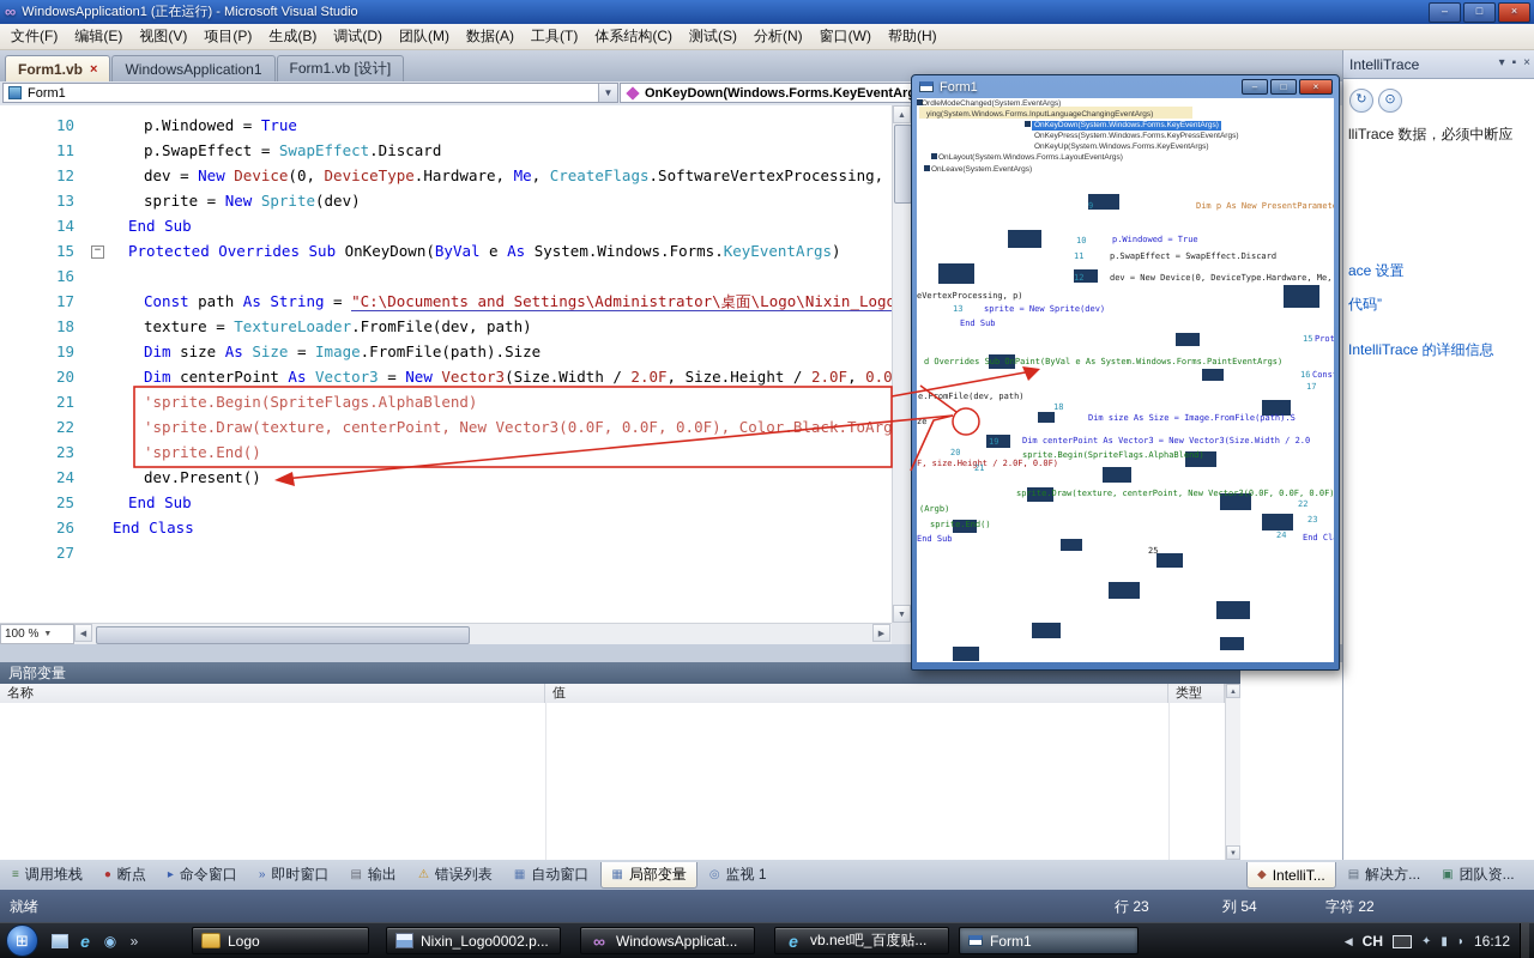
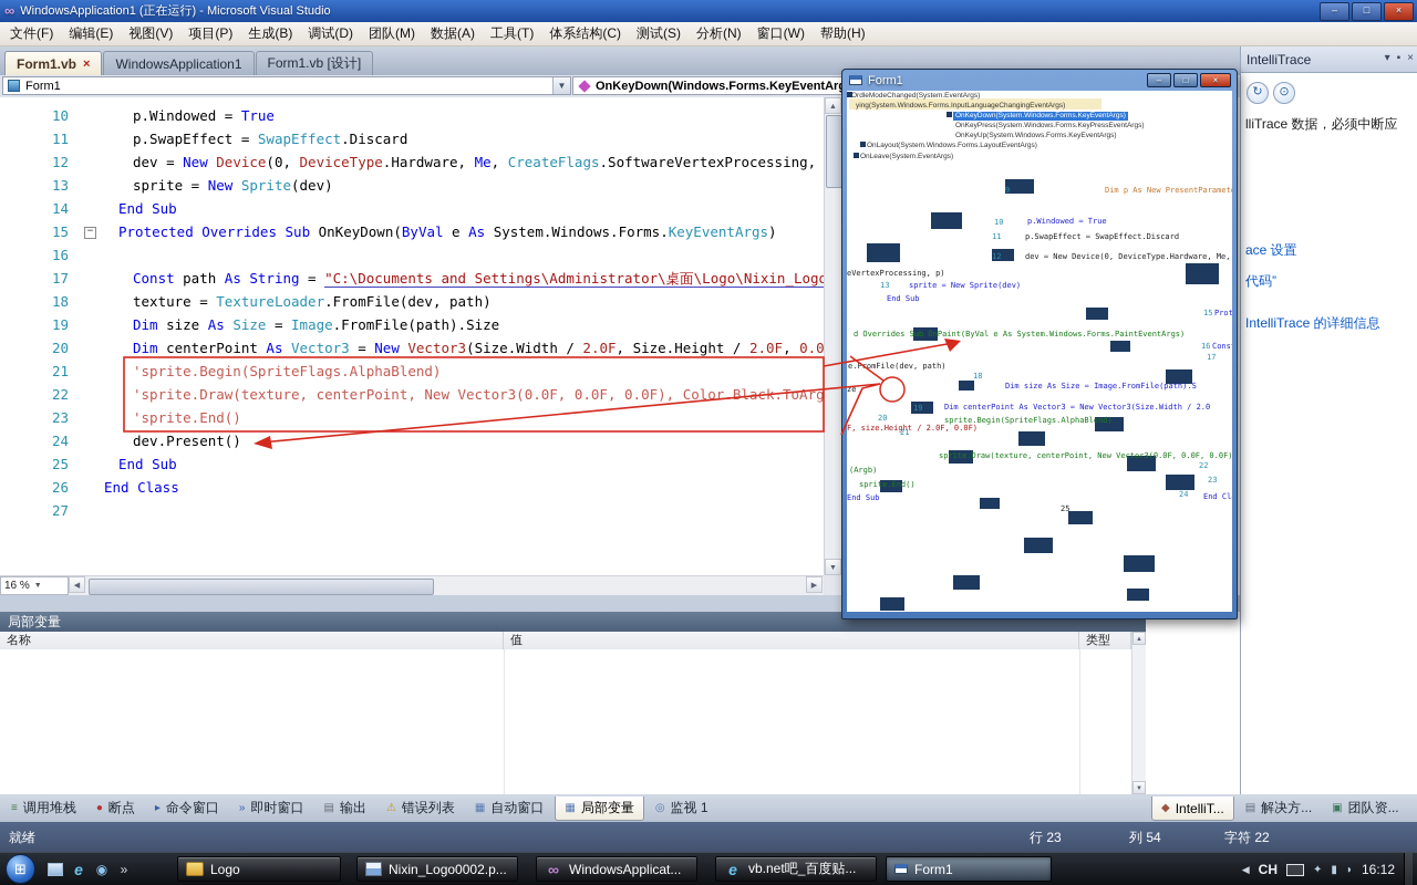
  ∞
  WindowsApplication1 (正在运行) - Microsoft Visual Studio
  –
  □
  ×
  文件(F)
  编辑(E)
  视图(V)
  项目(P)
  生成(B)
  调试(D)
  团队(M)
  数据(A)
  工具(T)
  体系结构(C)
  测试(S)
  分析(N)
  窗口(W)
  帮助(H)
  Form1.vb
  ×
  WindowsApplication1
  Form1.vb [设计]
  Form1
  ▼
  OnKeyDown(Windows.Forms.KeyEventAr
  10 p.Windowed = True
  11 p.SwapEffect = SwapEffect.Discard
  12 dev = New Device(0, DeviceType.Hardware, Me, CreateFlags.SoftwareVertexProcessing,
  13 sprite = New Sprite(dev)
  14 End Sub
  15
  −
  Protected Overrides Sub OnKeyDown(ByVal e As System.Windows.Forms.KeyEventArgs)
  16
  17 Const path As String = "C:\Documents and Settings\Administrator\桌面\Logo\Nixin_Log
  18 texture = TextureLoader.FromFile(dev, path)
  19 Dim size As Size = Image.FromFile(path).Size
  20 Dim centerPoint As Vector3 = New Vector3(Size.Width / 2.0F, Size.Height / 2.0F, 0.0
  21 'sprite.Begin(SpriteFlags.AlphaBlend)
  22 'sprite.Draw(texture, centerPoint, New Vector3(0.0F, 0.0F, 0.0F), Color.BlaToArg
  23 'sprite.End()
  24 dev.Present()
  25 End Sub
  26 End Class
  27
- 100 %
+ 16 %
  IntelliTrace
  ▾
  ▪
  ×
  ↻
  ⊙
  lliTrace 数据，必须中断应
  ace 设置
  代码”
  IntelliTrace 的详细信息
  局部变量
  名称
  值
  类型
  ≡
  调用堆栈
  ●
  断点
  ▸
  命令窗口
  »
  即时窗口
  ▤
  输出
  ⚠
  错误列表
  ▦
  自动窗口
  ▦
  局部变量
  ◎
  监视 1
  ◆
  IntelliT...
  ▤
  解决方...
  ▣
  团队资...
  就绪
  行 23
  列 54
  字符 22
  ⊞
  e
  ◉
  »
  Logo
  Nixin_Logo0002.p...
  ∞
  WindowsApplicat...
  e
  vb.net吧_百度贴...
  Form1
  ◀
  CH
  ✦
  ▮
  ◗
  16:12
  Form1
  –
  □
  ×
  9
  Dim p As New PresentParamet
  10
  p.Windowed = True
  11
  p.SwapEffect = SwapEffect.Discard
  12
  eVertexProcessing, p)
  13
  sprite = New Sprite(dev)
  End Sub
  15
  d Overrides Sub OnPaint(ByVal e As System.Windows.Forms.PaintEventArgs)
  16
  17
  e.FomFile(dev, path)
  18
  Dim size As Size = Image.FromFile(path).S
  ze
  19
  Dim centerPoint As Vector3 = New Vector3(Size.Width / 2.0
  20
  F, size.Height / 2.0F, 0.0F)
  sprite.Begin(SpriteFlags.AlphaBlend)
  21
  sprite.Draw(texture, centerPoint, New Vector3(0.0F, 0.0F, 0.0F)
  22
  23
  (Argb)
  sprite.End()
  End Sub
  24
  25
